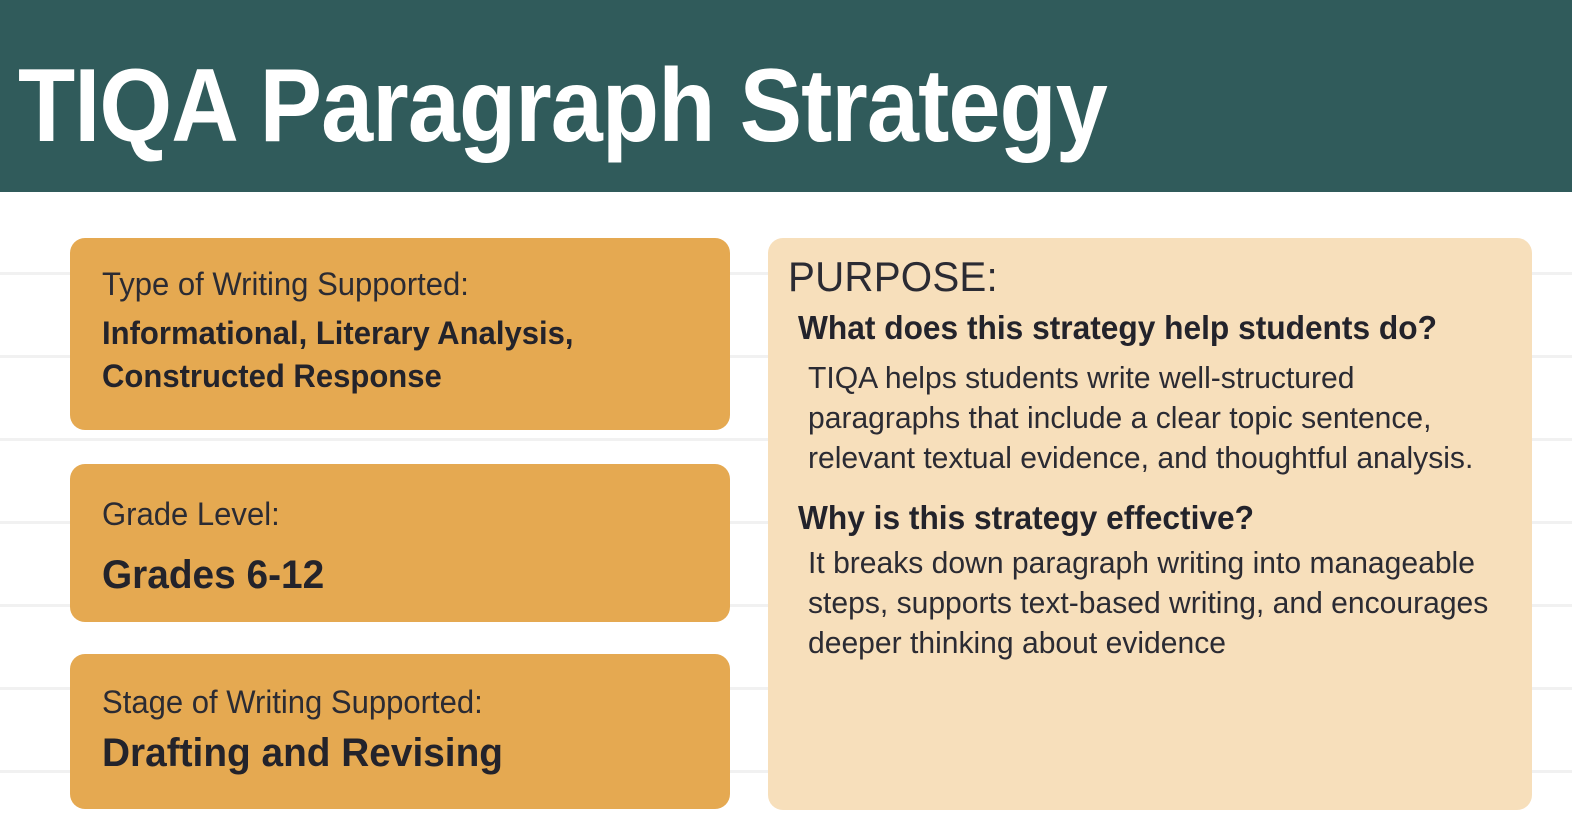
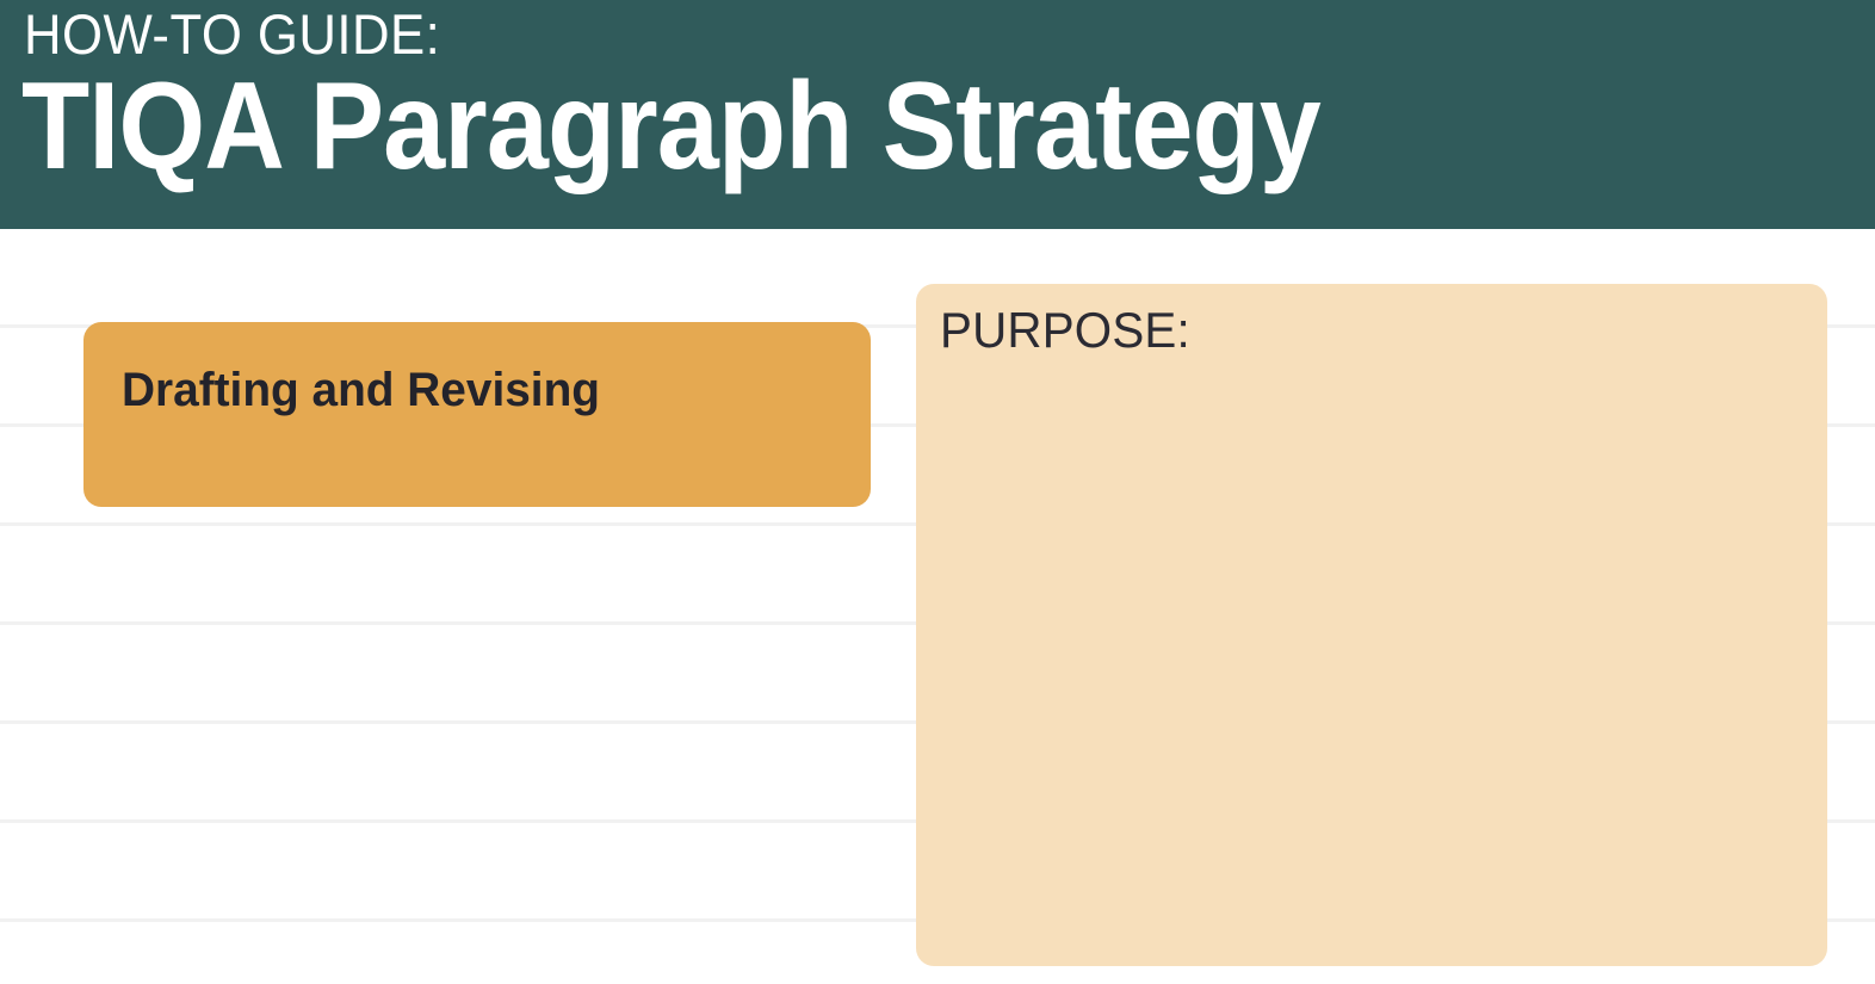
+ HOW-TO GUIDE:
  TIQA Paragraph Strategy
- Type of Writing Supported:
- Informational, Literary Analysis, Constructed Response
- Grade Level:
- Grades 6-12
- Stage of Writing Supported:
  Drafting and Revising
  PURPOSE:
- What does this strategy help students do?
- TIQA helps students write well-structured paragraphs that include a clear topic sentence, relevant textual evidence, and thoughtful analysis.
- Why is this strategy effective?
- It breaks down paragraph writing into manageable steps, supports text-based writing, and encourages deeper thinking about evidence
